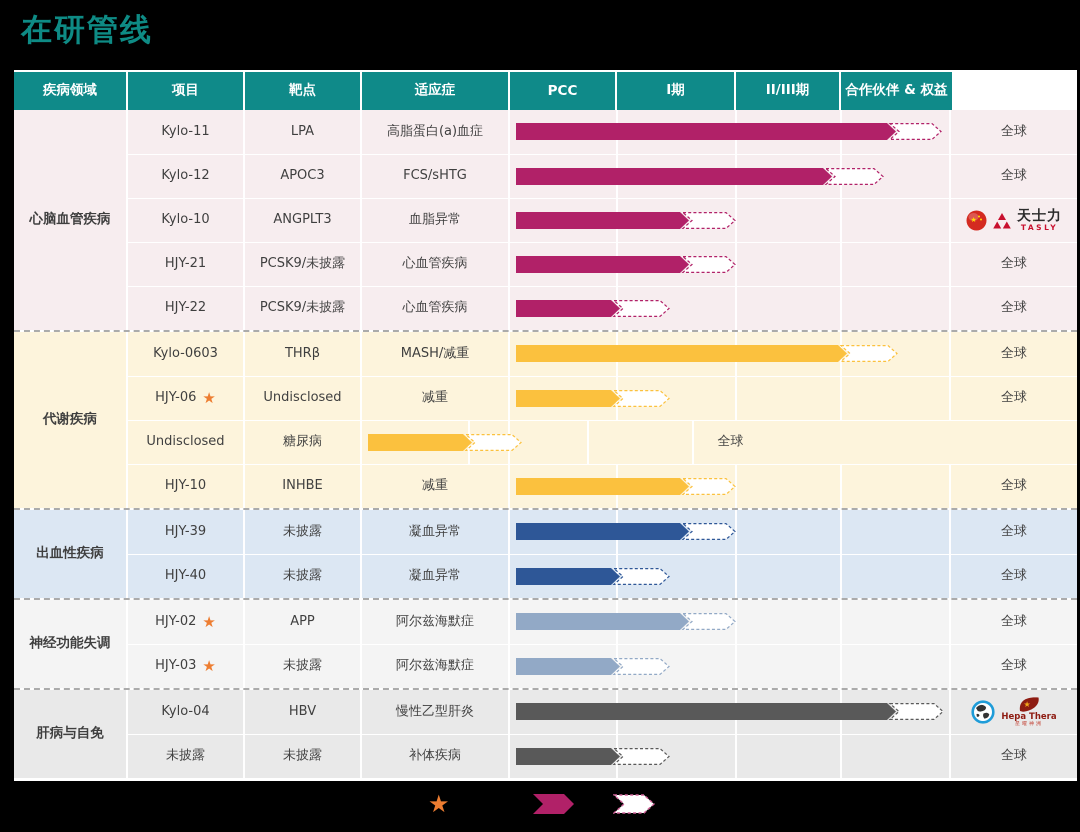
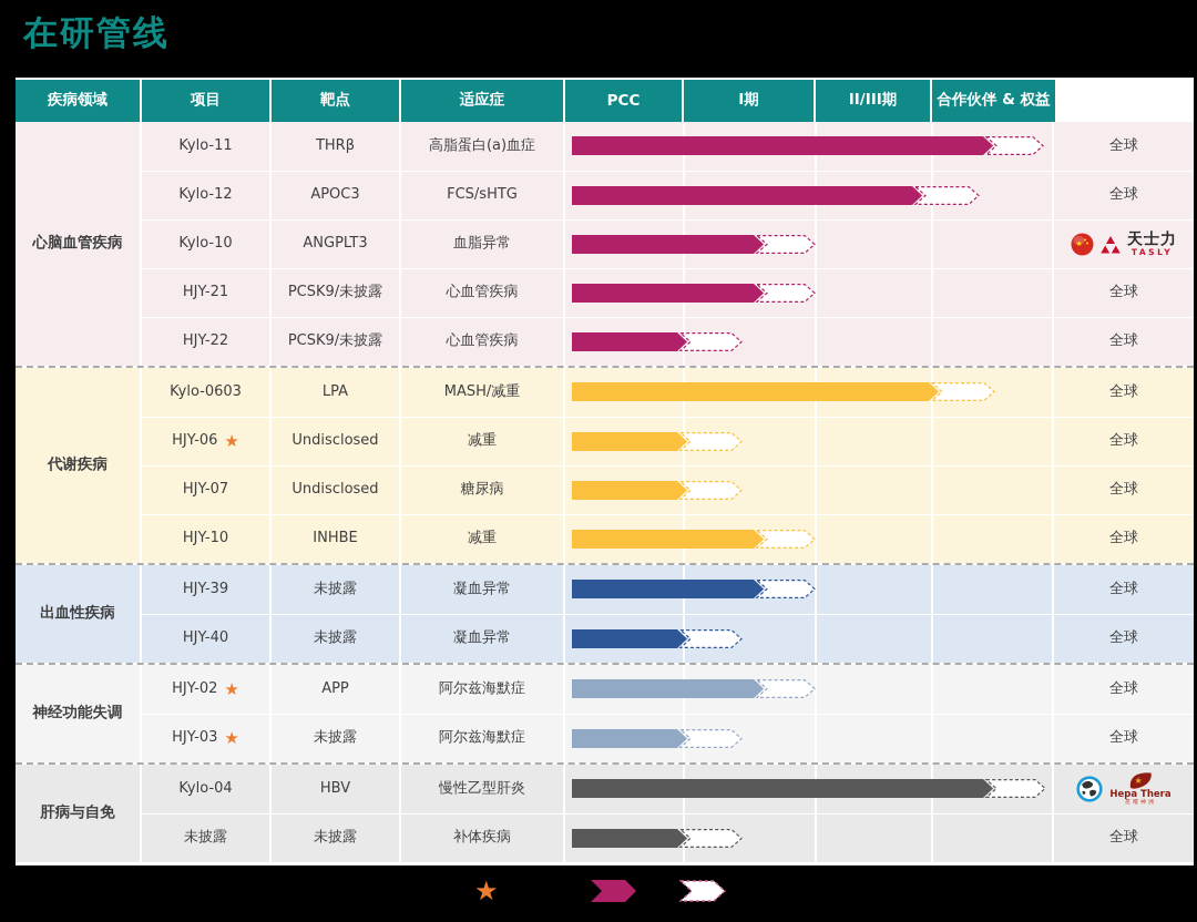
  在研管线
  疾病领域
  项目
  靶点
  适应症
  PCC
  I期
  II/III期
  合作伙伴 & 权益
  心脑血管疾病
  Kylo-11
- LPA
+ THRβ
  高脂蛋白(a)血症
  全球
  Kylo-12
  APOC3
  FCS/sHTG
  全球
  Kylo-10
  ANGPLT3
  血脂异常
  ★
  天士力
  TASLY
  HJY-21
  PCSK9/未披露
  心血管疾病
  全球
  HJY-22
  PCSK9/未披露
  心血管疾病
  全球
  代谢疾病
  Kylo-0603
- THRβ
+ LPA
  MASH/减重
  全球
  HJY-06
  ★
  Undisclosed
  减重
  全球
+ HJY-07
  Undisclosed
  糖尿病
  全球
  HJY-10
  INHBE
  减重
  全球
  出血性疾病
  HJY-39
  未披露
  凝血异常
  全球
  HJY-40
  未披露
  凝血异常
  全球
  神经功能失调
  HJY-02
  ★
  APP
  阿尔兹海默症
  全球
  HJY-03
  ★
  未披露
  阿尔兹海默症
  全球
  肝病与自免
  Kylo-04
  HBV
  慢性乙型肝炎
  ★
  Hepa Thera
  未披露
  未披露
  补体疾病
  全球
  ★
